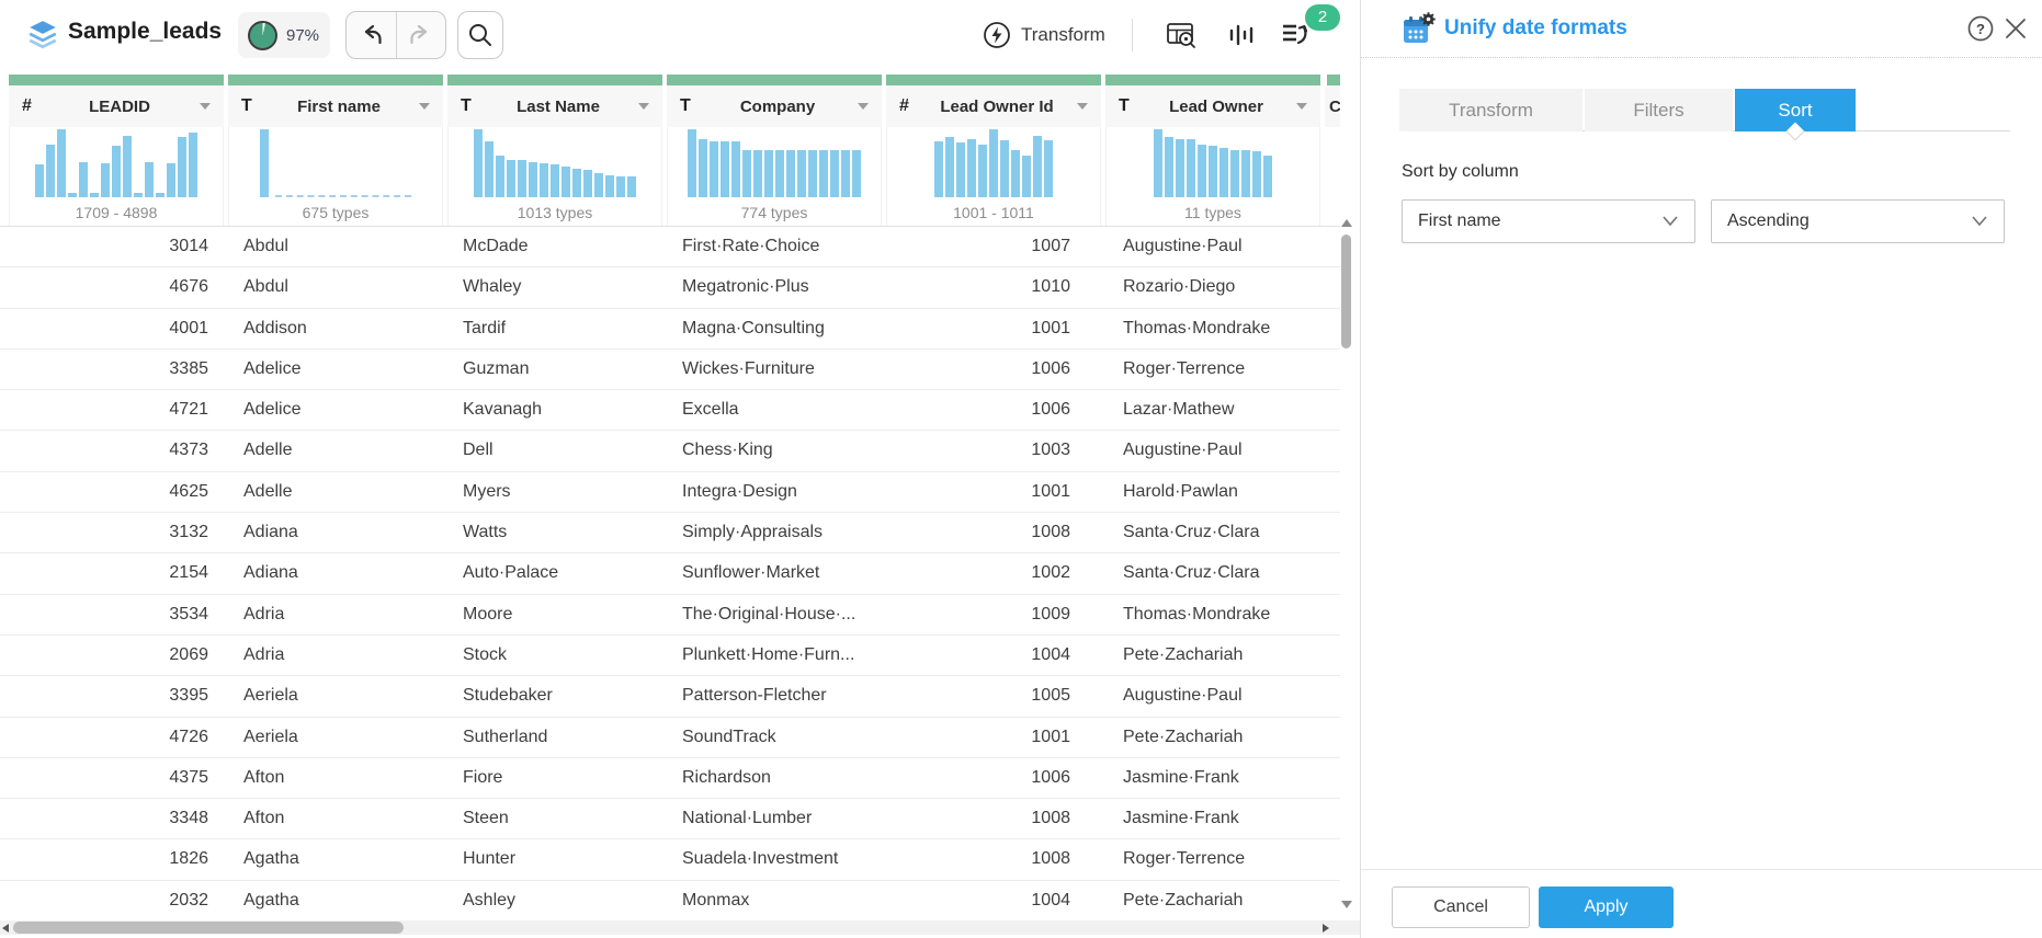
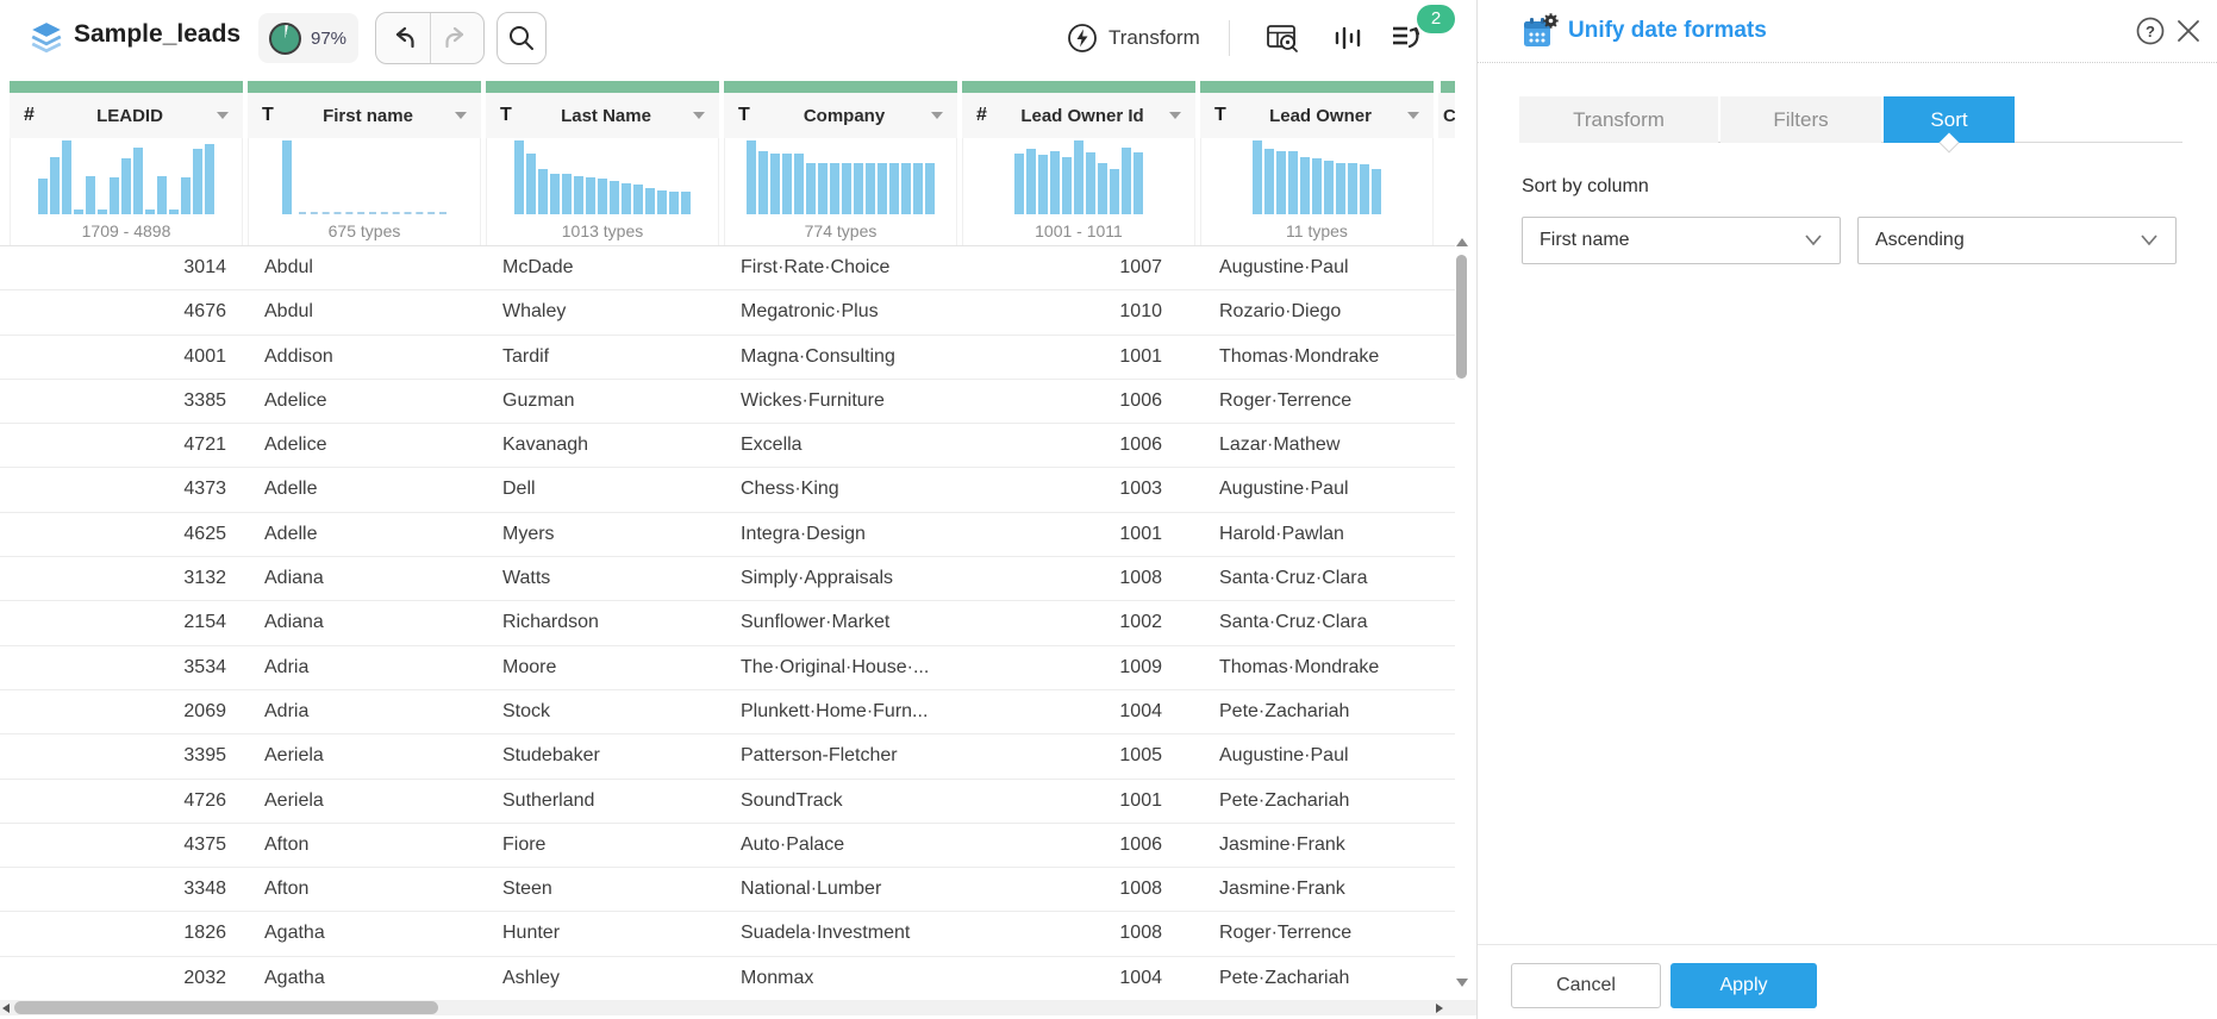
  #
  LEADID
  1709 - 4898
  T
  First name
  675 types
  T
  Last Name
  1013 types
  T
  Company
  774 types
  #
  Lead Owner Id
  1001 - 1011
  T
  Lead Owner
  11 types
  C
  3014
  Abdul
  McDade
  First·Rate·Choice
  1007
  Augustine·Paul
  4676
  Abdul
  Whaley
  Megatronic·Plus
  1010
  Rozario·Diego
  4001
  Addison
  Tardif
  Magna·Consulting
  1001
  Thomas·Mondrake
  3385
  Adelice
  Guzman
  Wickes·Furniture
  1006
  Roger·Terrence
  4721
  Adelice
  Kavanagh
  Excella
  1006
  Lazar·Mathew
  4373
  Adelle
  Dell
  Chess·King
  1003
  Augustine·Paul
  4625
  Adelle
  Myers
  Integra·Design
  1001
  Harold·Pawlan
  3132
  Adiana
  Watts
  Simply·Appraisals
  1008
  Santa·Cruz·Clara
  2154
  Adiana
- Auto·Palace
+ Richardson
  Sunflower·Market
  1002
  Santa·Cruz·Clara
  3534
  Adria
  Moore
  The·Original·House·...
  1009
  Thomas·Mondrake
  2069
  Adria
  Stock
  Plunkett·Home·Furn...
  1004
  Pete·Zachariah
  3395
  Aeriela
  Studebaker
  Patterson-Fletcher
  1005
  Augustine·Paul
  4726
  Aeriela
  Sutherland
  SoundTrack
  1001
  Pete·Zachariah
  4375
  Afton
  Fiore
- Richardson
+ Auto·Palace
  1006
  Jasmine·Frank
  3348
  Afton
  Steen
  National·Lumber
  1008
  Jasmine·Frank
  1826
  Agatha
  Hunter
  Suadela·Investment
  1008
  Roger·Terrence
  2032
  Agatha
  Ashley
  Monmax
  1004
  Pete·Zachariah
  Sample_leads
  97%
  Transform
  2
  Unify date formats
  ?
  Transform
  Filters
  Sort
  Sort by column
  First name
  Ascending
  Cancel
  Apply
